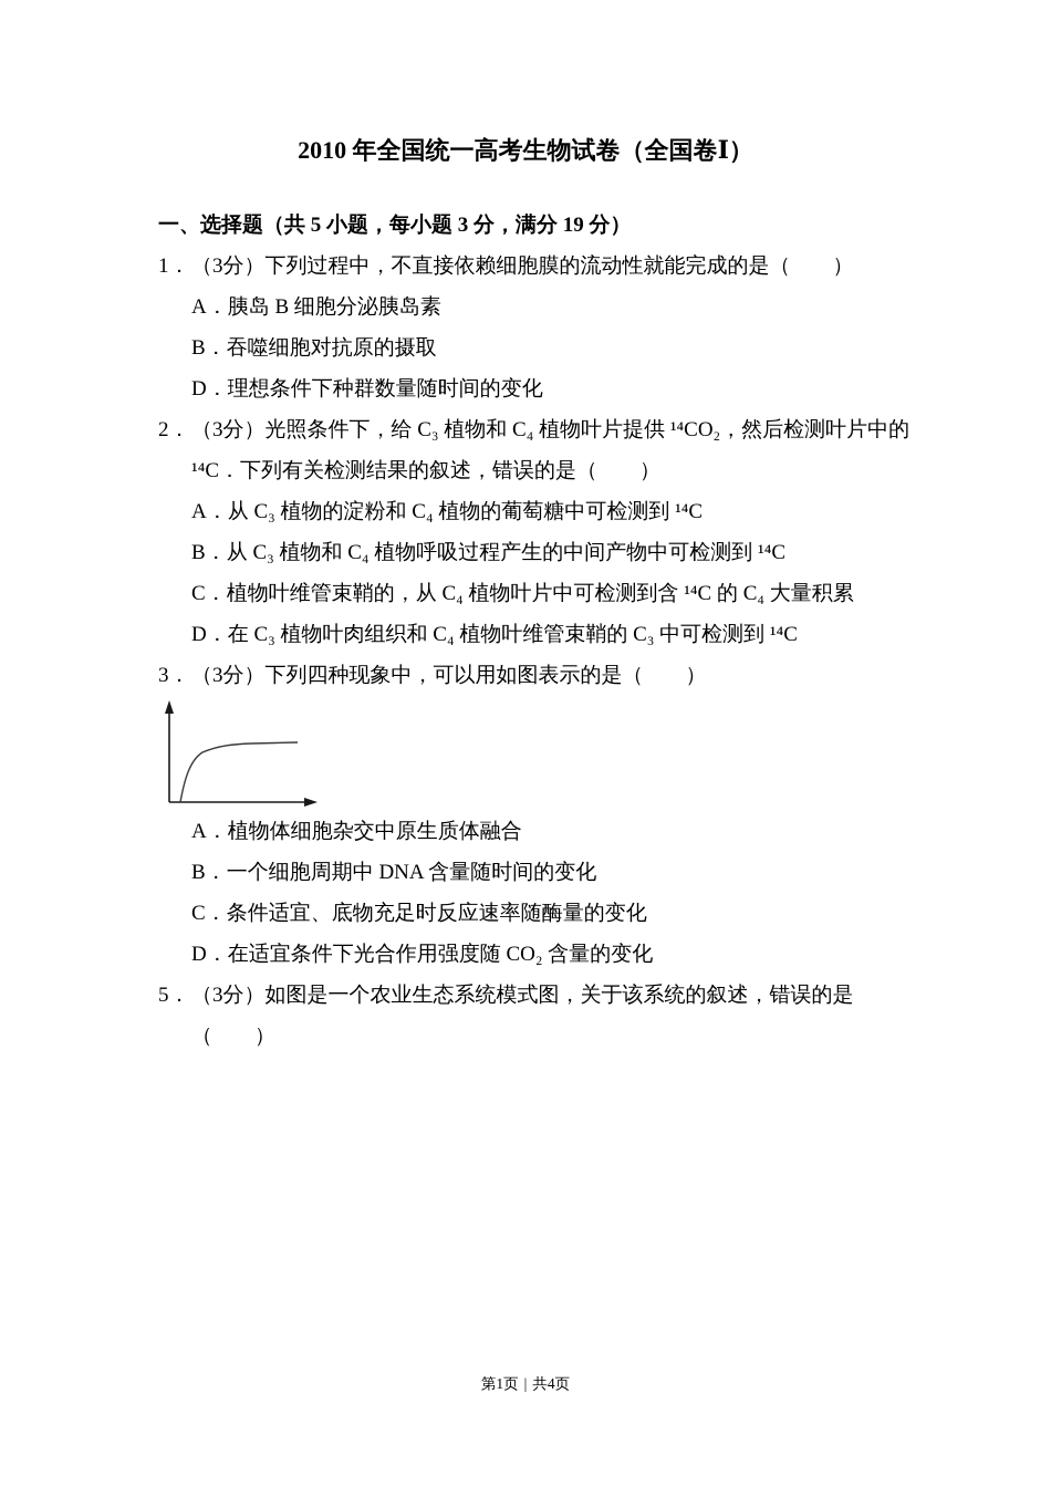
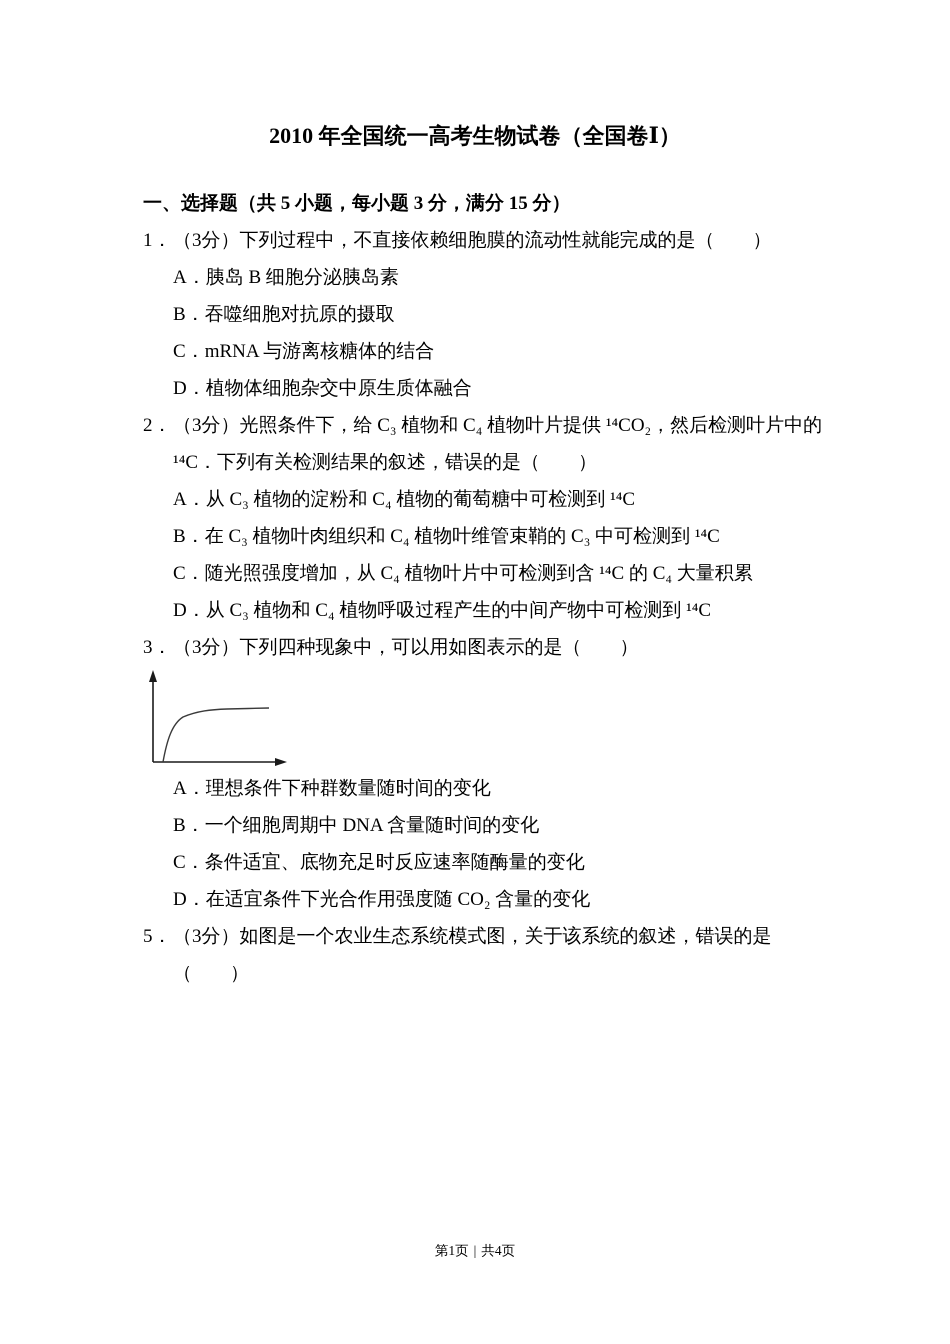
  2010 年全国统一高考生物试卷（全国卷Ⅰ）
- 一、选择题（共 5 小题，每小题 3 分，满分 19 分）
+ 一、选择题（共 5 小题，每小题 3 分，满分 15 分）
  1．（3分）下列过程中，不直接依赖细胞膜的流动性就能完成的是（ ）
  A．胰岛 B 细胞分泌胰岛素
  B．吞噬细胞对抗原的摄取
+ C．mRNA 与游离核糖体的结合
- D．理想条件下种群数量随时间的变化
+ D．植物体细胞杂交中原生质体融合
  2．（3分）光照条件下，给 C₃ 植物和 C₄ 植物叶片提供 ¹⁴CO₂，然后检测叶片中的 ¹⁴C．下列有关检测结果的叙述，错误的是（ ）
  A．从 C₃ 植物的淀粉和 C₄ 植物的葡萄糖中可检测到 ¹⁴C
- B．从 C₃ 植物和 C₄ 植物呼吸过程产生的中间产物中可检测到 ¹⁴C
+ B．在 C₃ 植物叶肉组织和 C₄ 植物叶维管束鞘的 C₃ 中可检测到 ¹⁴C
- C．植物叶维管束鞘的，从 C₄ 植物叶片中可检测到含 ¹⁴C 的 C₄ 大量积累
+ C．随光照强度增加，从 C₄ 植物叶片中可检测到含 ¹⁴C 的 C₄ 大量积累
- D．在 C₃ 植物叶肉组织和 C₄ 植物叶维管束鞘的 C₃ 中可检测到 ¹⁴C
+ D．从 C₃ 植物和 C₄ 植物呼吸过程产生的中间产物中可检测到 ¹⁴C
  3．（3分）下列四种现象中，可以用如图表示的是（ ）
- A．植物体细胞杂交中原生质体融合
+ A．理想条件下种群数量随时间的变化
  B．一个细胞周期中 DNA 含量随时间的变化
  C．条件适宜、底物充足时反应速率随酶量的变化
  D．在适宜条件下光合作用强度随 CO₂ 含量的变化
  5．（3分）如图是一个农业生态系统模式图，关于该系统的叙述，错误的是（ ）
  第1页 | 共4页
